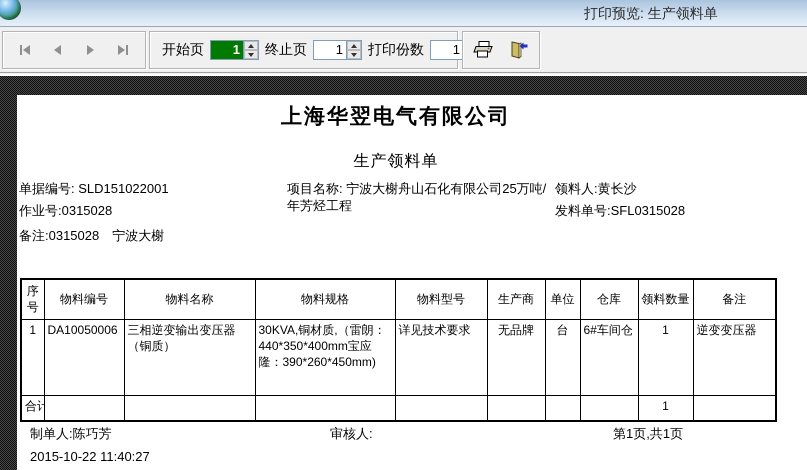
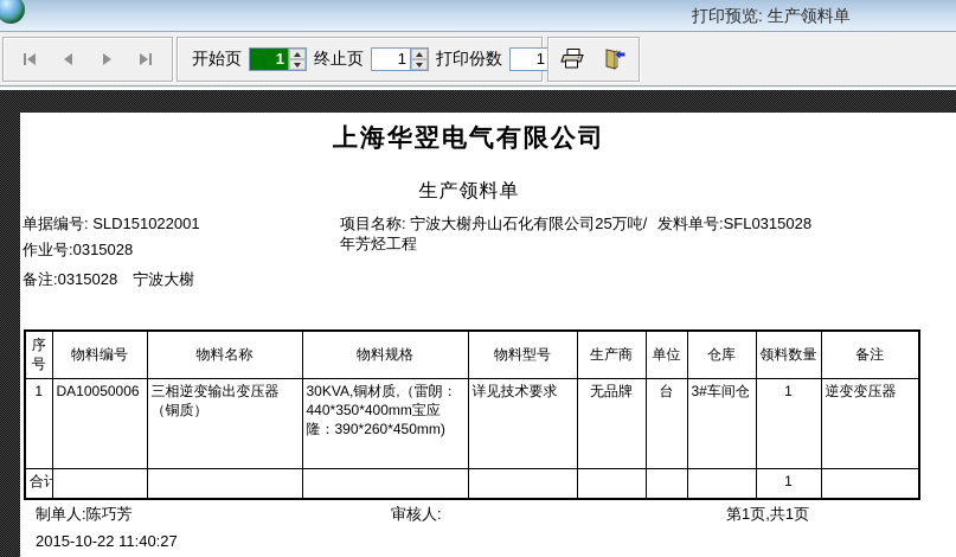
  打印预览: 生产领料单
  开始页
  1
  终止页
  1
  打印份数
  1
  上海华翌电气有限公司
  生产领料单
  单据编号: SLD151022001
  作业号:0315028
  备注:0315028 宁波大榭
  项目名称: 宁波大榭舟山石化有限公司25万吨/年芳烃工程
- 领料人:黄长沙
  发料单号:SFL0315028
  序号	物料编号	物料名称	物料规格	物料型号	生产商	单位	仓库	领料数量	备注
- 1	DA10050006	三相逆变输出变压器（铜质）	30KVA,铜材质,（雷朗：440*350*400mm宝应隆：390*260*450mm)	详见技术要求	无品牌	台	6#车间仓	1	逆变变压器
+ 1	DA10050006	三相逆变输出变压器（铜质）	30KVA,铜材质,（雷朗：440*350*400mm宝应隆：390*260*450mm)	详见技术要求	无品牌	台	3#车间仓	1	逆变变压器
  合计								1
  制单人:陈巧芳
  2015-10-22 11:40:27
  审核人:
  第1页,共1页
